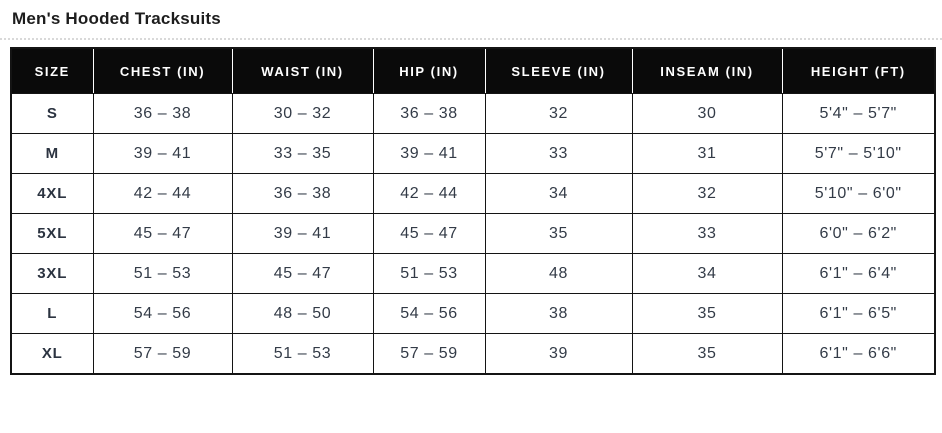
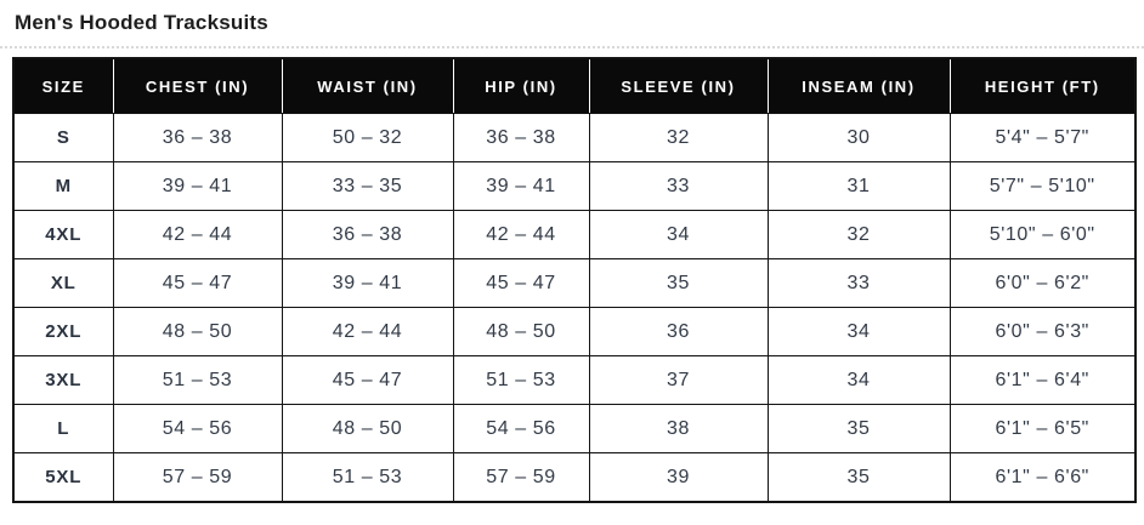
  Men's Hooded Tracksuits
  SIZE	CHEST (IN)	WAIST (IN)	HIP (IN)	SLEEVE (IN)	INSEAM (IN)	HEIGHT (FT)
- S	36 – 38	30 – 32	36 – 38	32	30	5'4" – 5'7"
+ S	36 – 38	50 – 32	36 – 38	32	30	5'4" – 5'7"
  M	39 – 41	33 – 35	39 – 41	33	31	5'7" – 5'10"
  4XL	42 – 44	36 – 38	42 – 44	34	32	5'10" – 6'0"
- 5XL	45 – 47	39 – 41	45 – 47	35	33	6'0" – 6'2"
+ XL	45 – 47	39 – 41	45 – 47	35	33	6'0" – 6'2"
+ 2XL	48 – 50	42 – 44	48 – 50	36	34	6'0" – 6'3"
- 3XL	51 – 53	45 – 47	51 – 53	48	34	6'1" – 6'4"
+ 3XL	51 – 53	45 – 47	51 – 53	37	34	6'1" – 6'4"
  L	54 – 56	48 – 50	54 – 56	38	35	6'1" – 6'5"
- XL	57 – 59	51 – 53	57 – 59	39	35	6'1" – 6'6"
+ 5XL	57 – 59	51 – 53	57 – 59	39	35	6'1" – 6'6"
